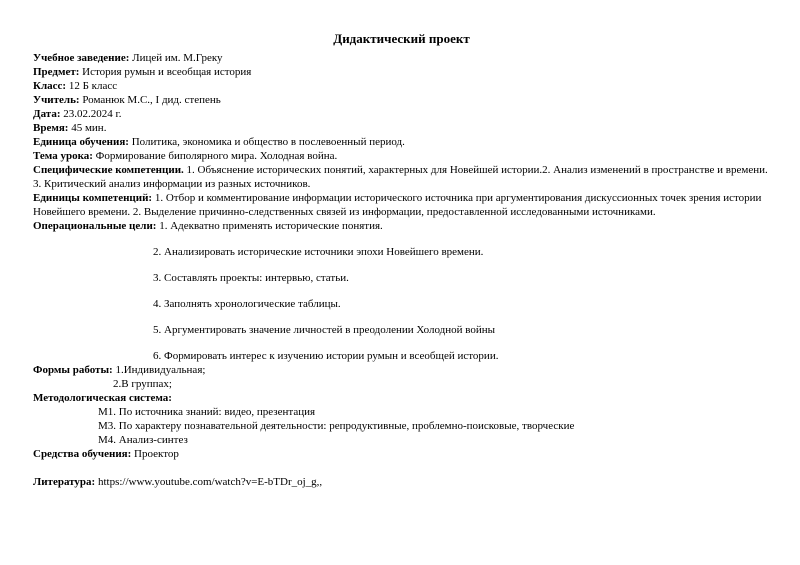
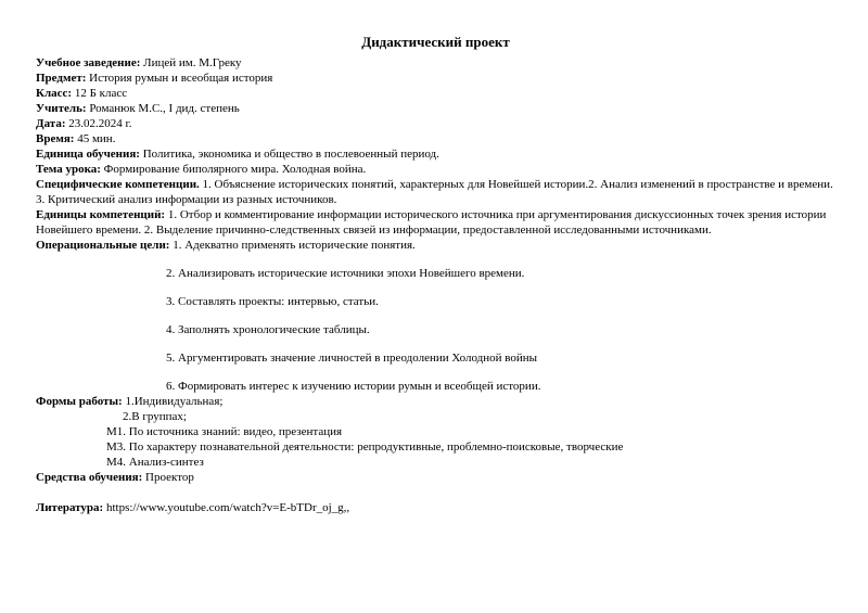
  Дидактический проект
  Учебное заведение: Лицей им. М.Греку
  Предмет: История румын и всеобщая история
  Класс: 12 Б класс
  Учитель: Романюк М.С., I дид. степень
  Дата: 23.02.2024 г.
  Время: 45 мин.
  Единица обучения: Политика, экономика и общество в послевоенный период.
  Тема урока: Формирование биполярного мира. Холодная война.
  Специфические компетенции. 1. Объяснение исторических понятий, характерных для Новейшей истории.2. Анализ изменений в пространстве и времени. 3. Критический анализ информации из разных источников.
  Единицы компетенций: 1. Отбор и комментирование информации исторического источника при аргументирования дискуссионных точек зрения истории Новейшего времени. 2. Выделение причинно-следственных связей из информации, предоставленной исследованными источниками.
  Операциональные цели: 1. Адекватно применять исторические понятия.
  2. Анализировать исторические источники эпохи Новейшего времени.
  3. Составлять проекты: интервью, статьи.
  4. Заполнять хронологические таблицы.
  5. Аргументировать значение личностей в преодолении Холодной войны
  6. Формировать интерес к изучению истории румын и всеобщей истории.
  Формы работы: 1.Индивидуальная;
  2.В группах;
- Методологическая система:
  М1. По источника знаний: видео, презентация
  М3. По характеру познавательной деятельности: репродуктивные, проблемно-поисковые, творческие
  М4. Анализ-синтез
  Средства обучения: Проектор
  Литература: https://www.youtube.com/watch?v=E-bTDr_oj_g,,
